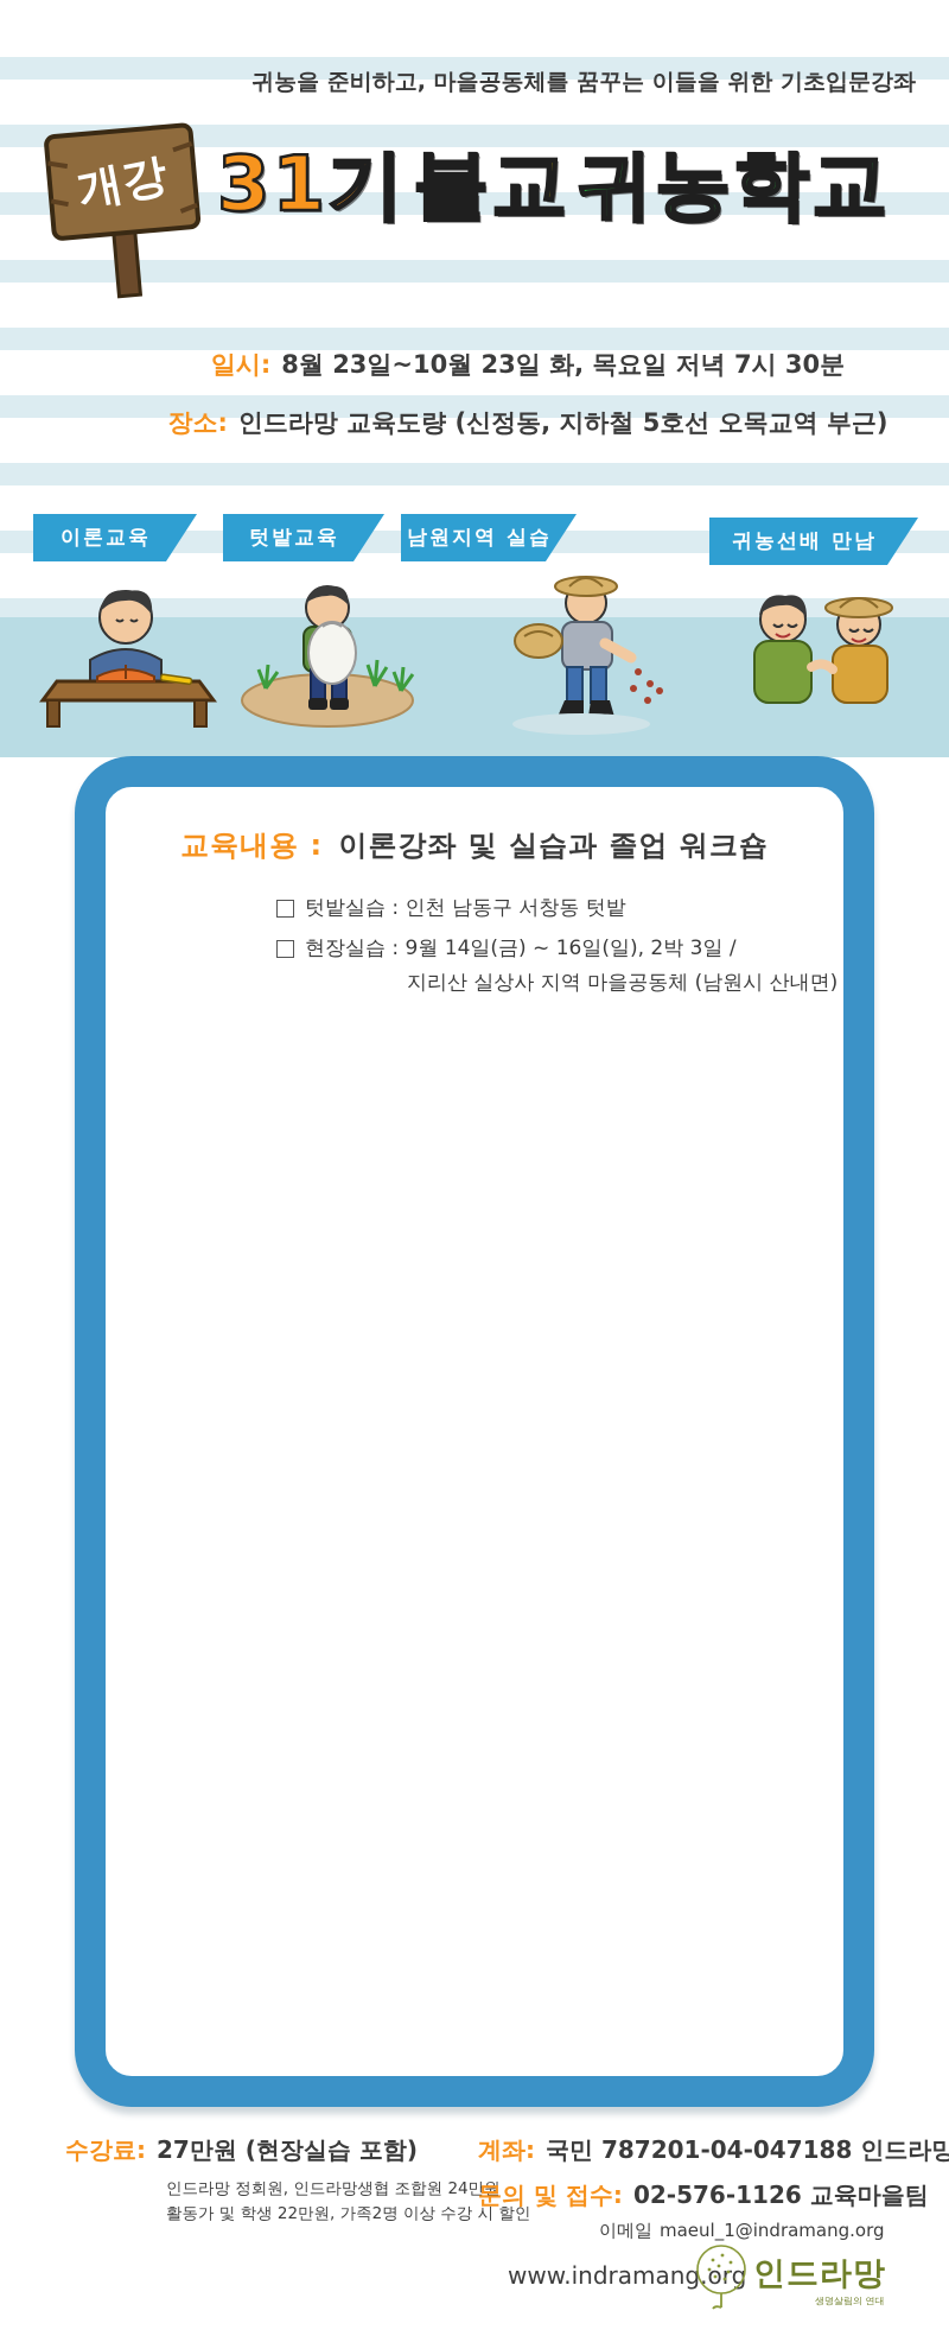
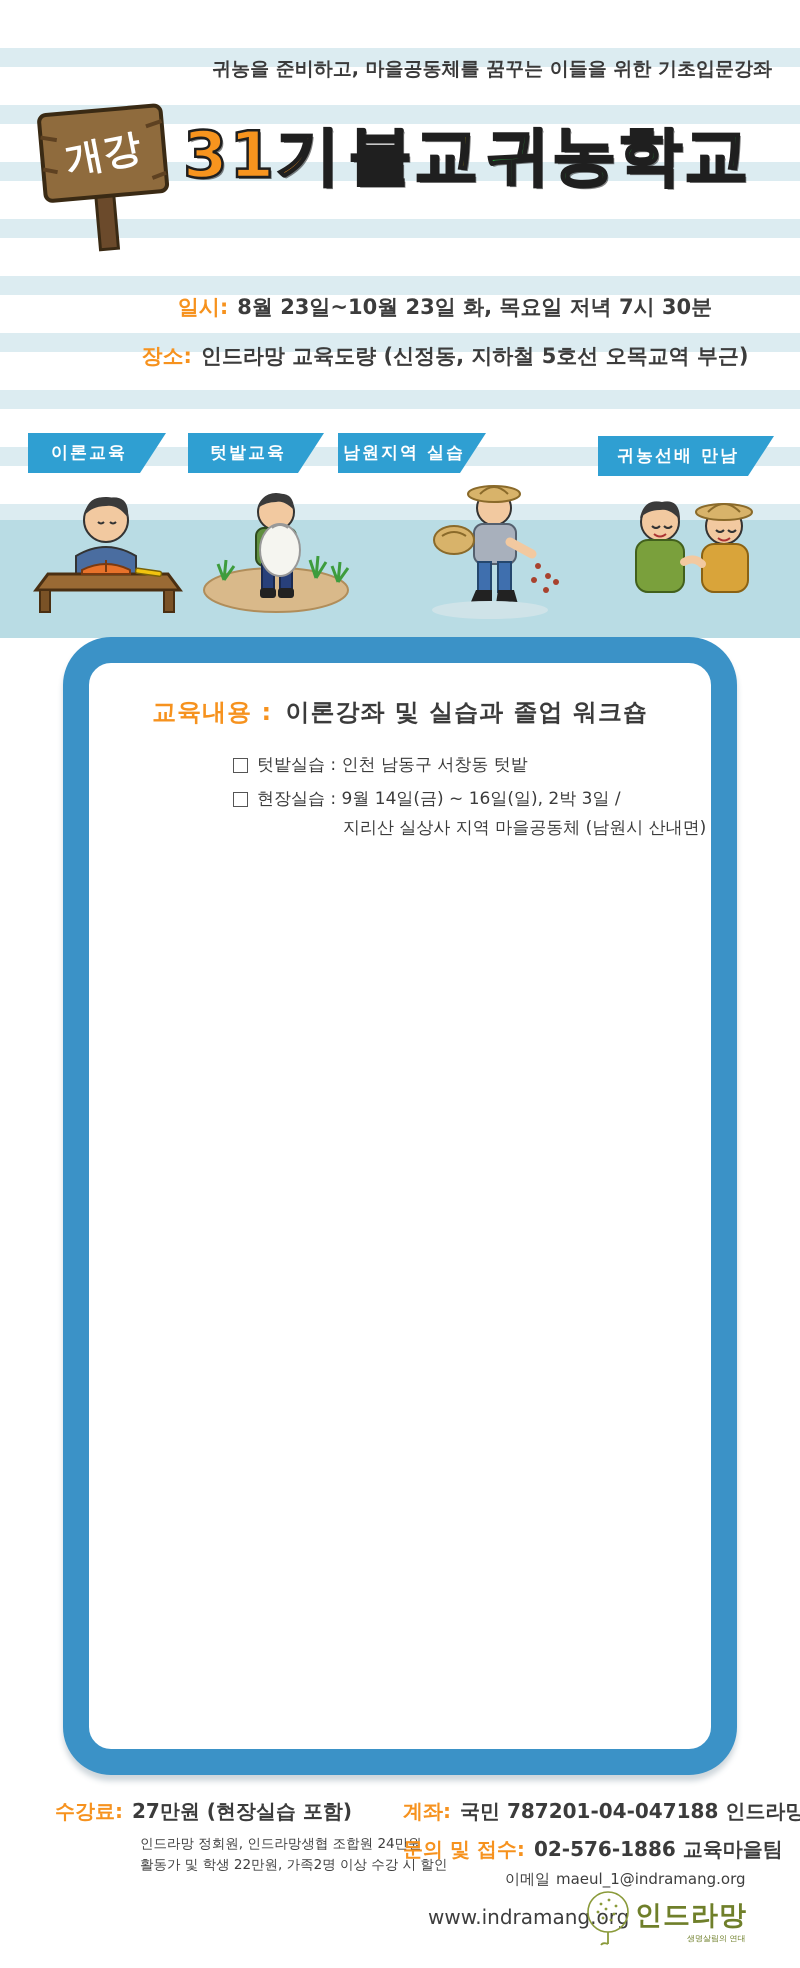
  귀농을 준비하고, 마을공동체를 꿈꾸는 이들을 위한 기초입문강좌
  31기불교귀농학교
  일시: 8월 23일~10월 23일 화, 목요일 저녁 7시 30분
  장소: 인드라망 교육도량 (신정동, 지하철 5호선 오목교역 부근)
  이론교육
  텃밭교육
  남원지역 실습
  귀농선배 만남
  교육내용 : 이론강좌 및 실습과 졸업 워크숍
  텃밭실습 : 인천 남동구 서창동 텃밭
  현장실습 : 9월 14일(금) ~ 16일(일), 2박 3일 /
  지리산 실상사 지역 마을공동체 (남원시 산내면)
  수강료: 27만원 (현장실습 포함)
  인드라망 정회원, 인드라망생협 조합원 24만원
  활동가 및 학생 22만원, 가족2명 이상 수강 시 할인
  계좌: 국민 787201-04-047188 인드라망
- 문의 및 접수: 02-576-1126 교육마을팀
+ 문의 및 접수: 02-576-1886 교육마을팀
  이메일 maeul_1@indramang.org
  www.indramang.rg
  인드라망
  생명살림의 연대
